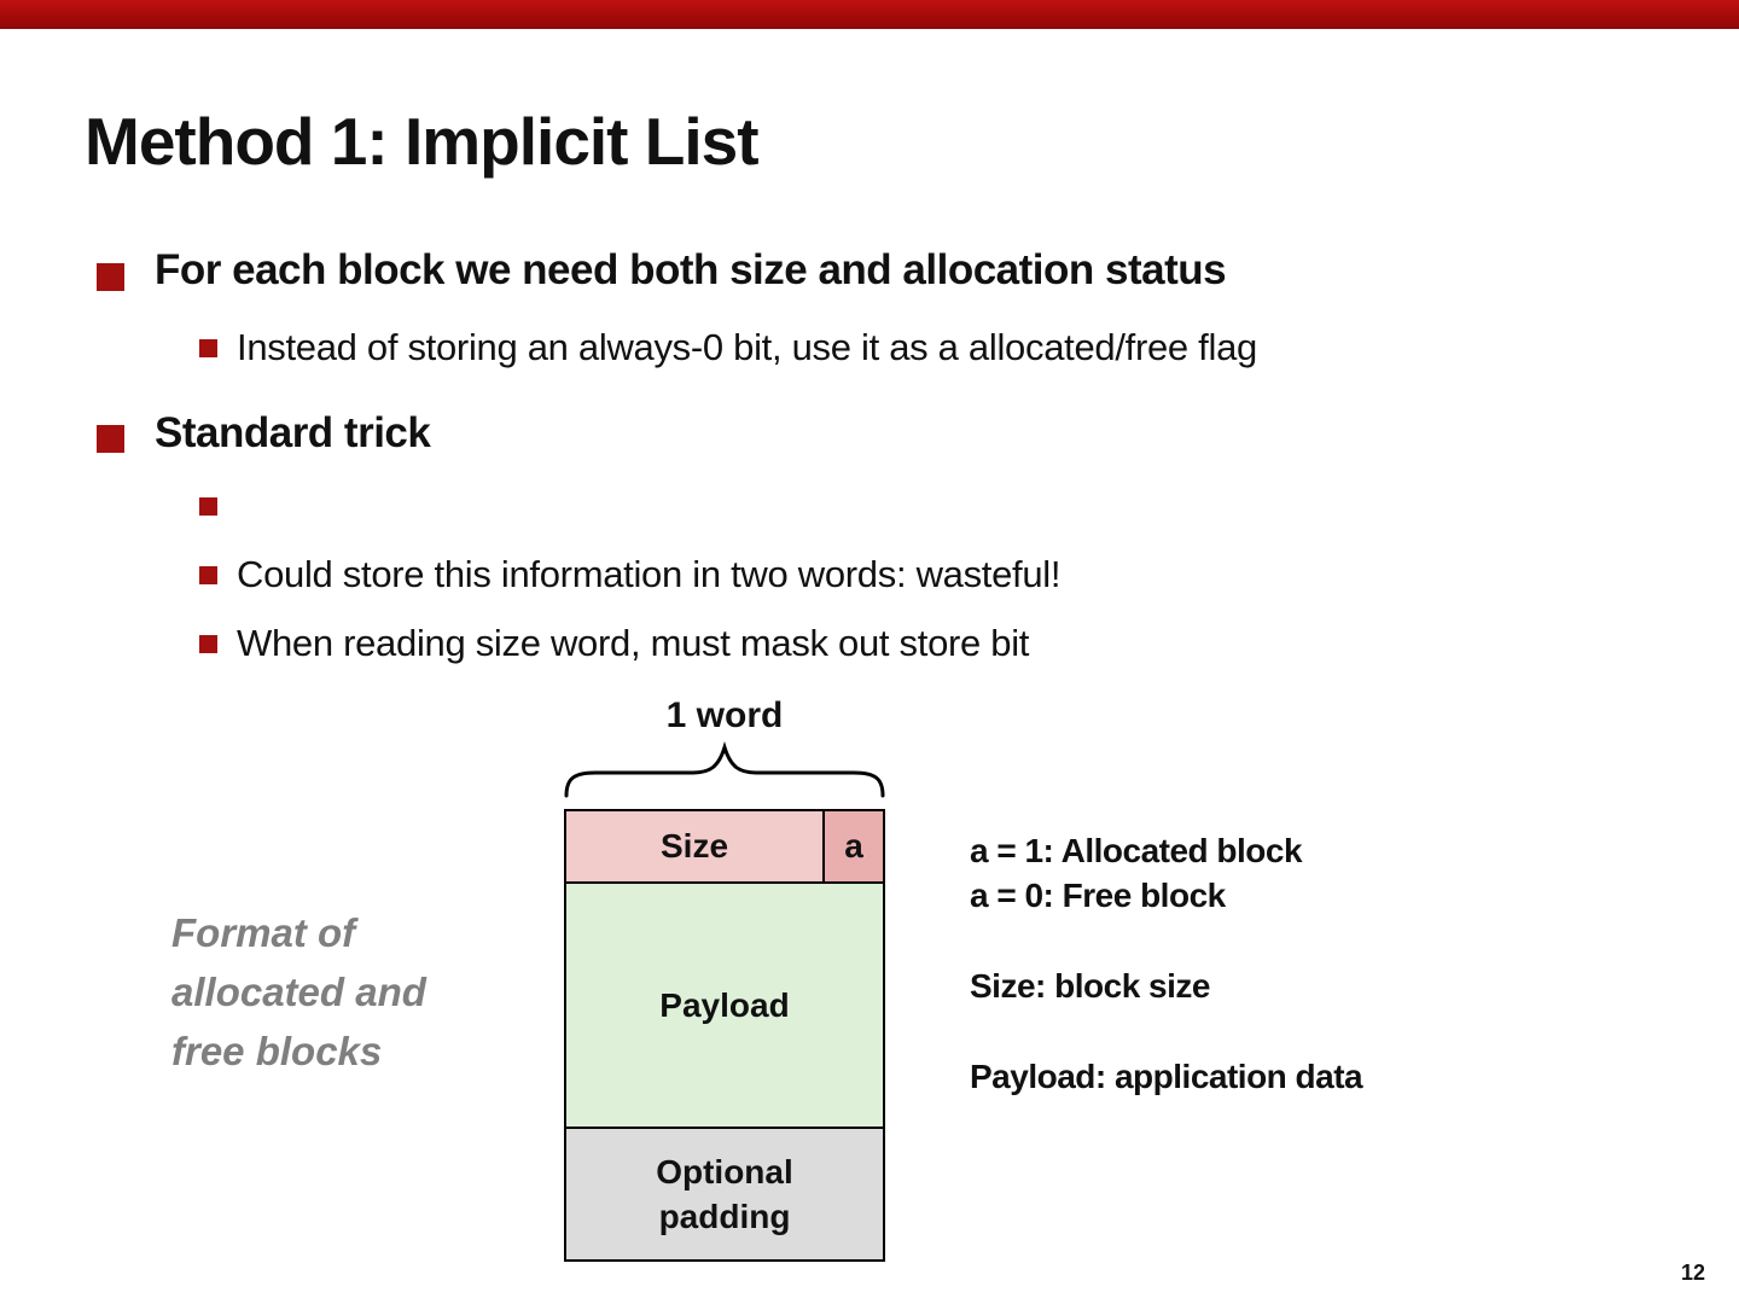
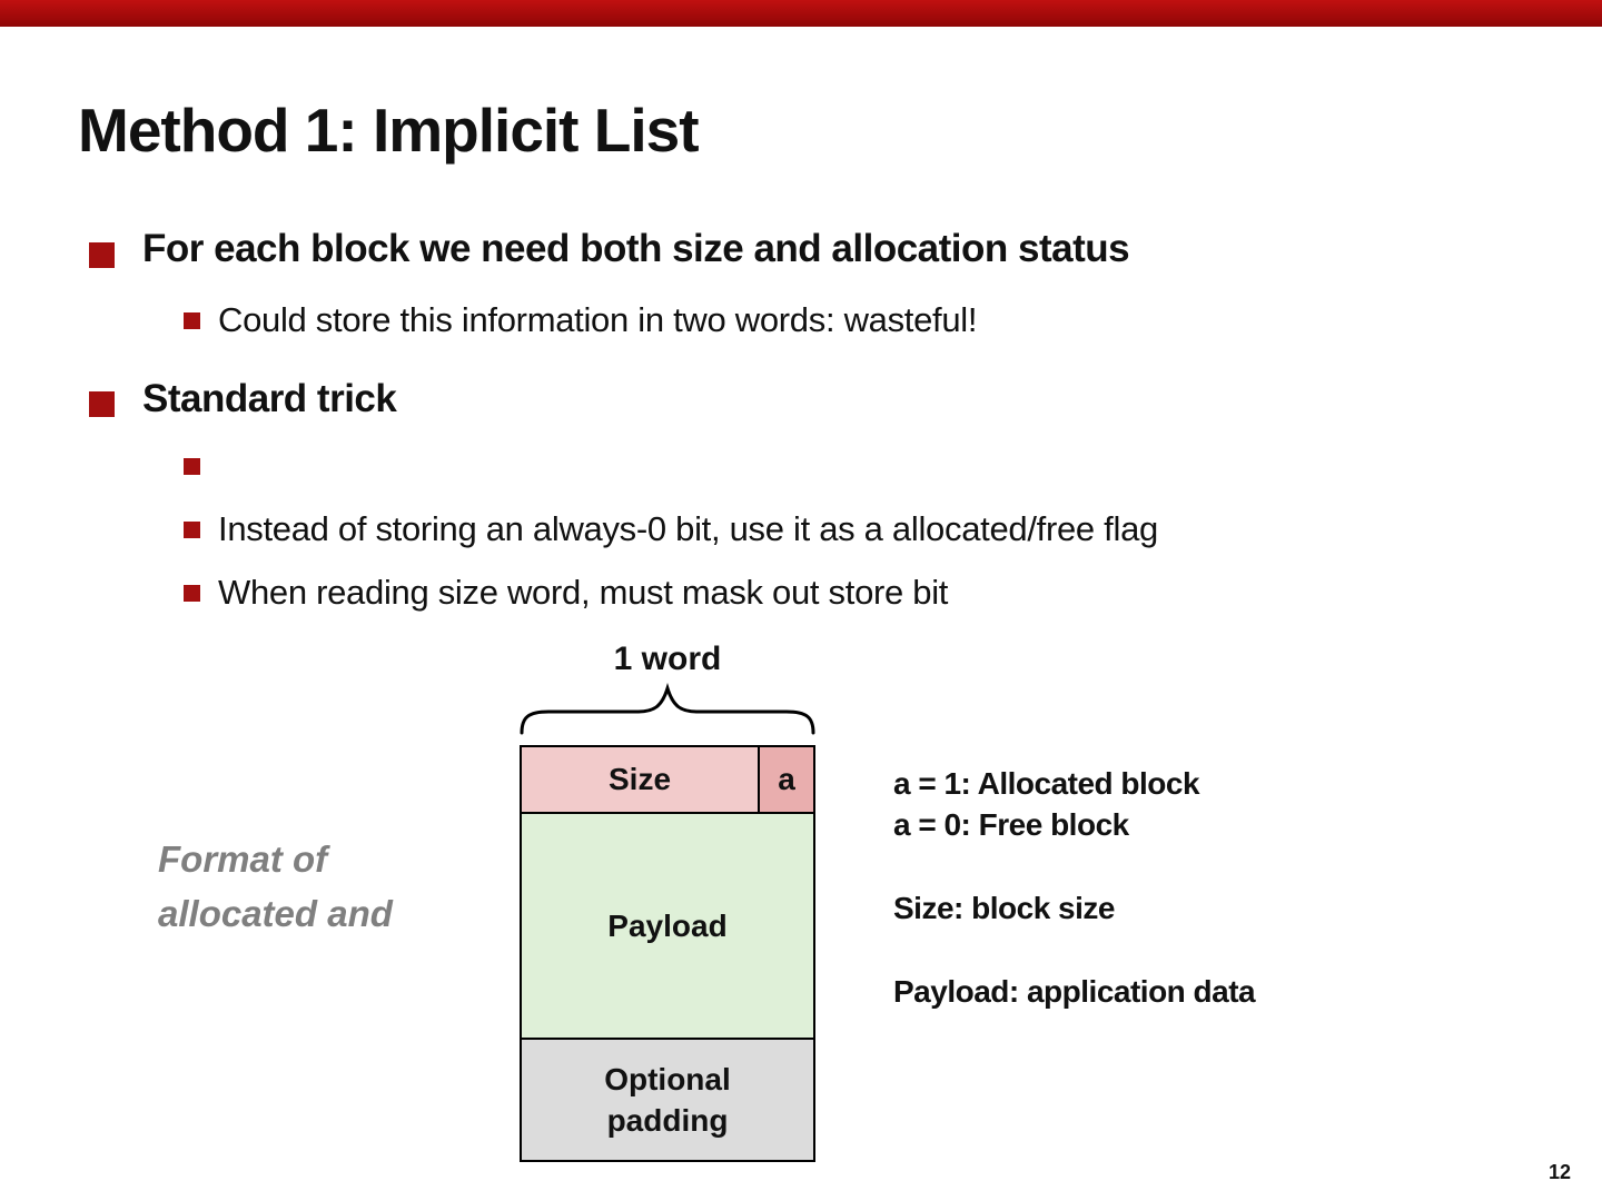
  Method 1: Implicit List
  For each block we need both size and allocation status
- Instead of storing an always-0 bit, use it as a allocated/free flag
+ Could store this information in two words: wasteful!
  Standard trick
- Could store this information in two words: wasteful!
+ Instead of storing an always-0 bit, use it as a allocated/free flag
  When reading size word, must mask out store bit
  1 word
  Size
  a
  Payload
  Optional
  padding
  Format of
  allocated and
- free blocks
  a = 1: Allocated block
  a = 0: Free block
  Size: block size
  Payload: application data
  12
